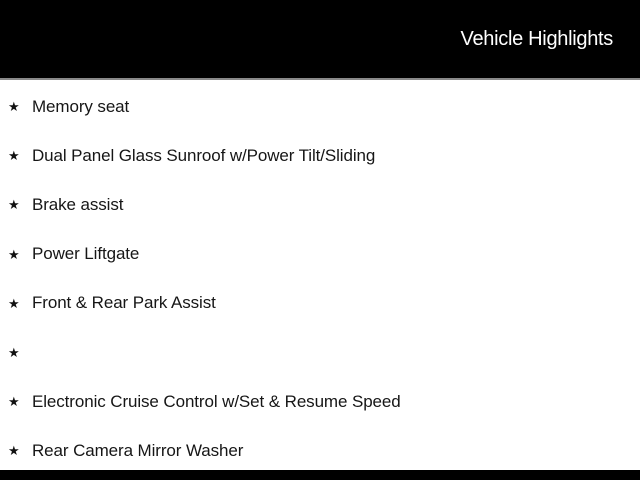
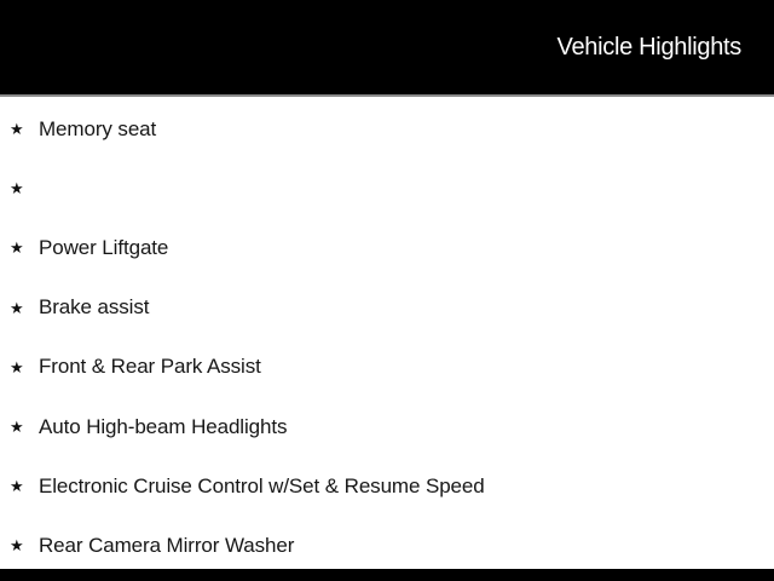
  Vehicle Highlights
  ★
  Memory seat
  ★
- Dual Panel Glass Sunroof w/Power Tilt/Sliding
  ★
- Brake assist
+ Power Liftgate
  ★
- Power Liftgate
+ Brake assist
  ★
  Front & Rear Park Assist
  ★
+ Auto High-beam Headlights
  ★
  Electronic Cruise Control w/Set & Resume Speed
  ★
  Rear Camera Mirror Washer
